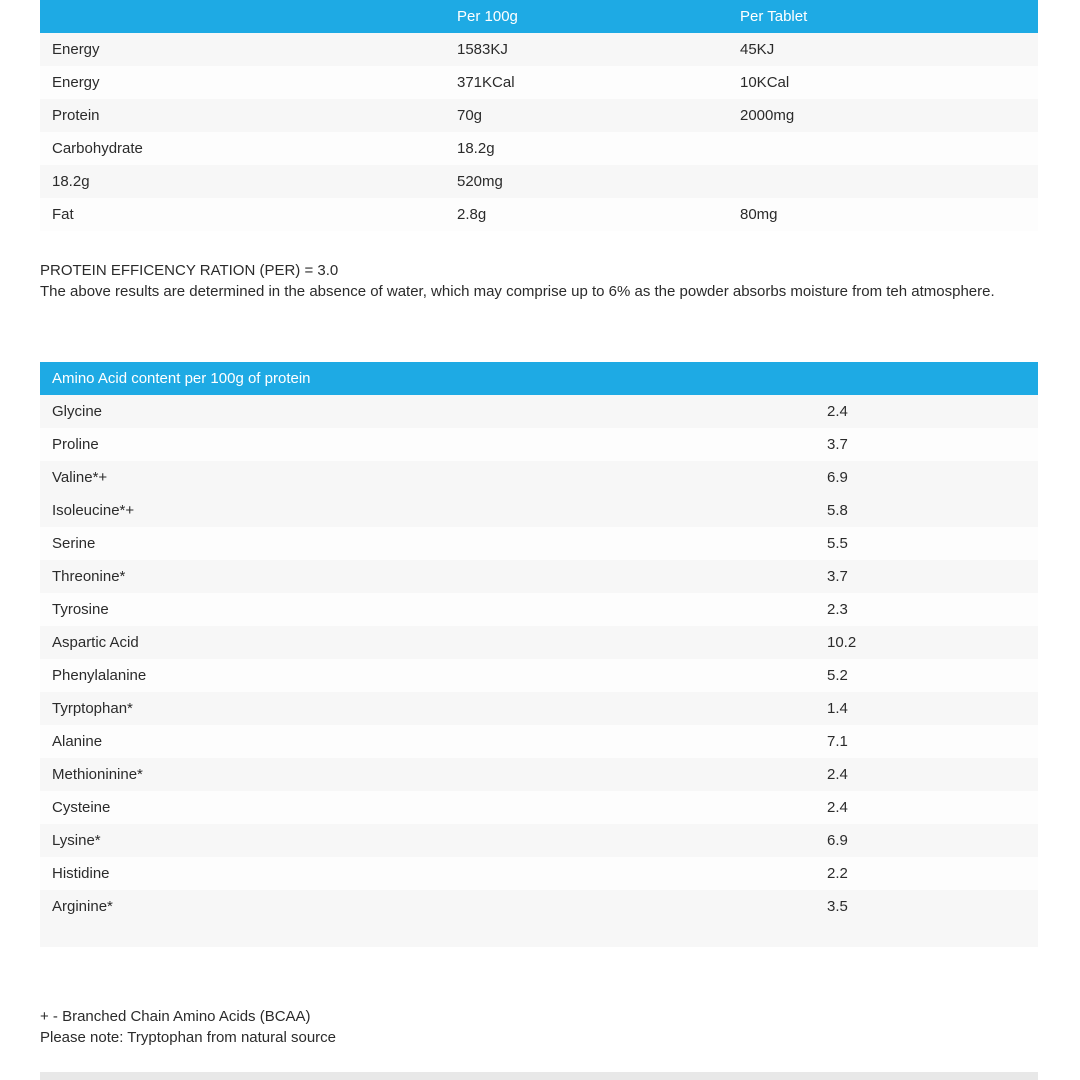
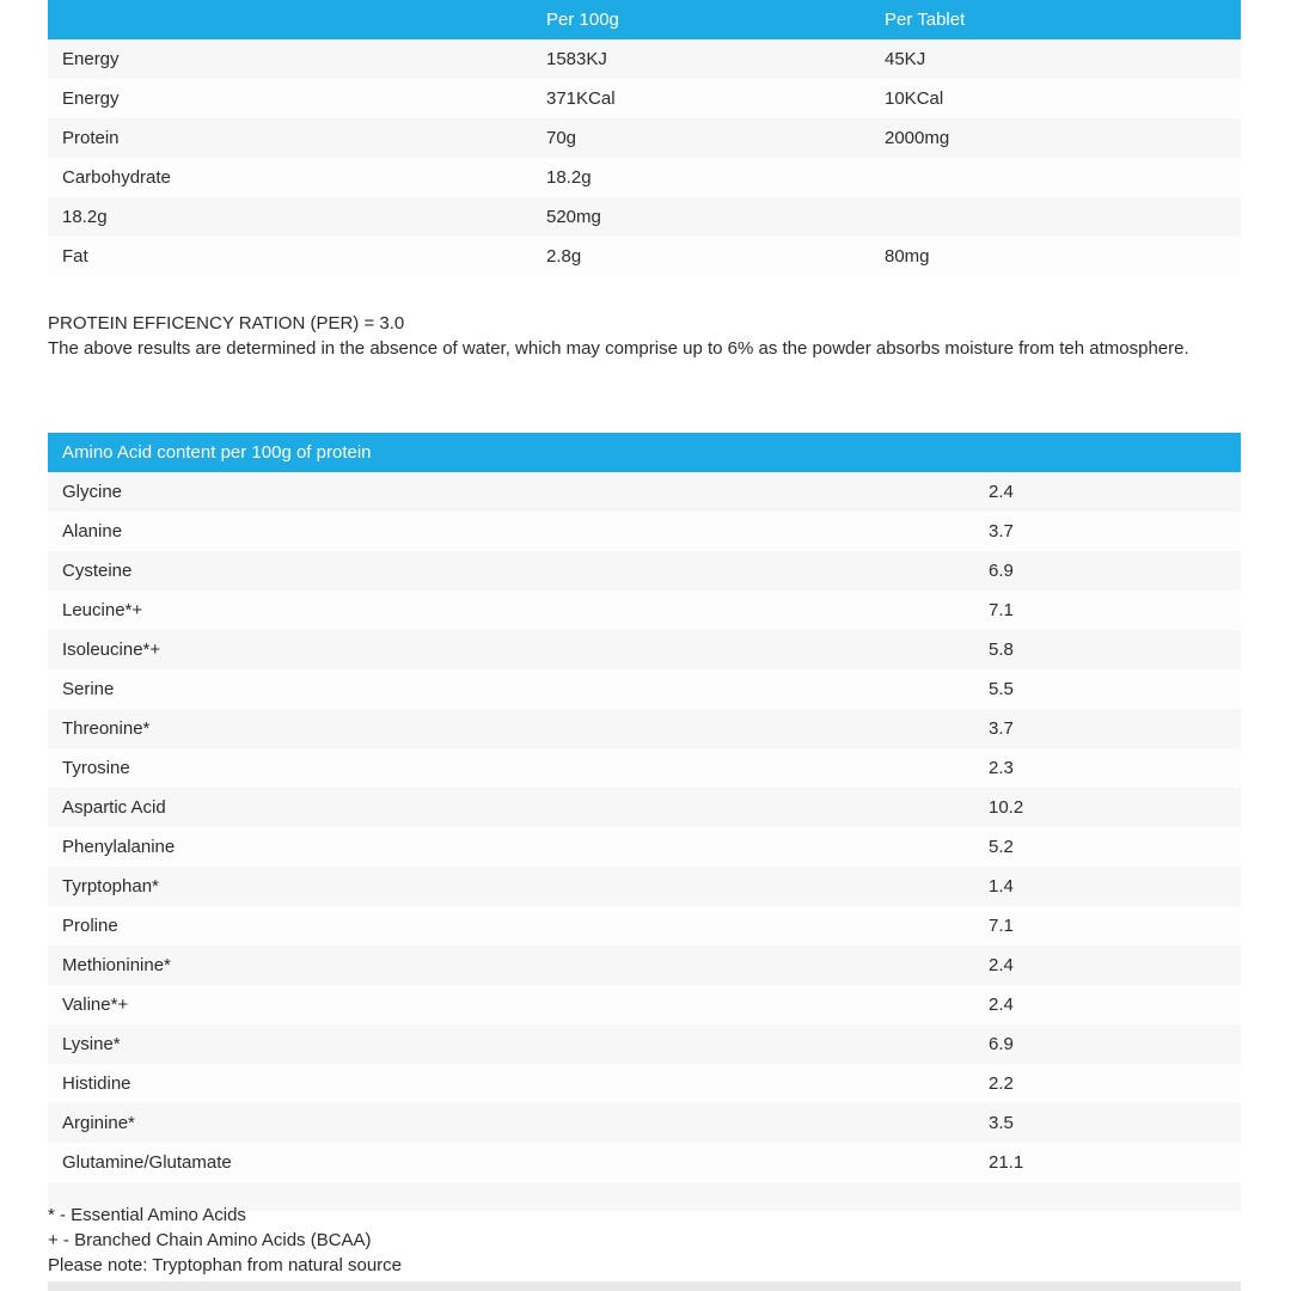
  	Per 100g	Per Tablet
  Energy	1583KJ	45KJ
  Energy	371KCal	10KCal
  Protein	70g	2000mg
  Carbohydrate	18.2g
  18.2g	520mg
  Fat	2.8g	80mg
  PROTEIN EFFICENCY RATION (PER) = 3.0
  The above results are determined in the absence of water, which may comprise up to 6% as the powder absorbs moisture from teh atmosphere.
  Amino Acid content per 100g of protein
  Glycine	2.4
- Proline	3.7
+ Alanine	3.7
- Valine*+	6.9
+ Cysteine	6.9
+ Leucine*+	7.1
  Isoleucine*+	5.8
  Serine	5.5
  Threonine*	3.7
  Tyrosine	2.3
  Aspartic Acid	10.2
  Phenylalanine	5.2
  Tyrptophan*	1.4
- Alanine	7.1
+ Proline	7.1
  Methioninine*	2.4
- Cysteine	2.4
+ Valine*+	2.4
  Lysine*	6.9
  Histidine	2.2
  Arginine*	3.5
+ Glutamine/Glutamate	21.1
+ * - Essential Amino Acids
  + - Branched Chain Amino Acids (BCAA)
  Please note: Tryptophan from natural source
